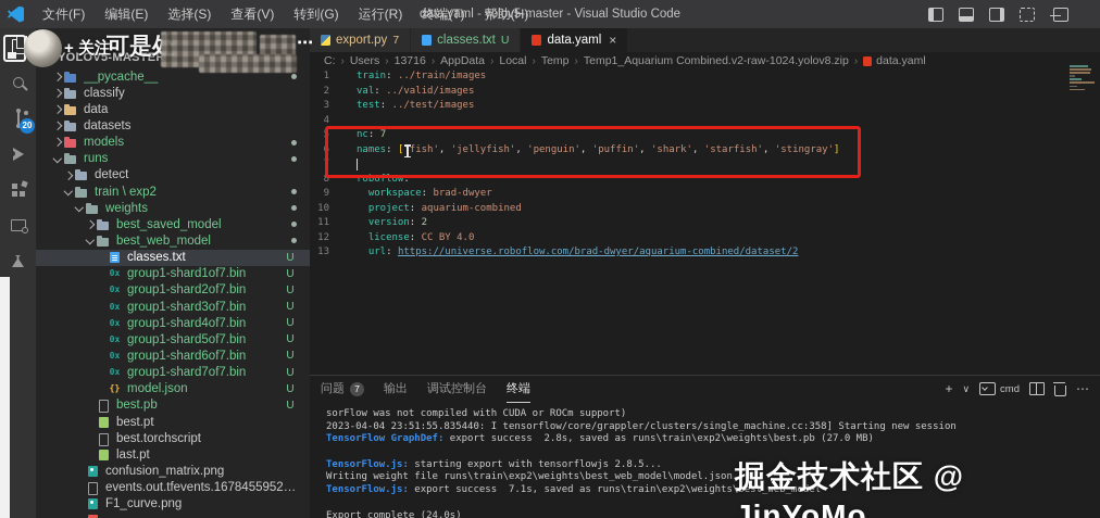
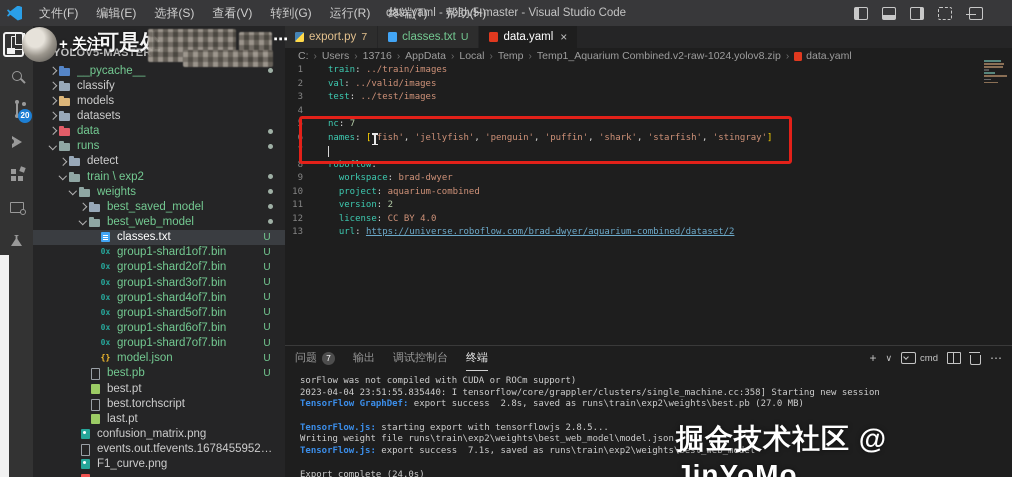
  文件(F)
  编辑(E)
  选择(S)
  查看(V)
  转到(G)
  运行(R)
  终端(T)
  帮助(H)
  data.yaml - yolov5-master - Visual Studio Code
  20
  YOLOV5-MASTE
  __pycache__
  classify
- data
+ models
  datasets
- models
+ data
  runs
  detect
  train \ exp2
  weights
  best_saved_model
  best_web_model
  classes.txt
  U
  0x
  group1-shard1of7.bin
  U
  0x
  group1-shard2of7.bin
  U
  0x
  group1-shard3of7.bin
  U
  0x
  group1-shard4of7.bin
  U
  0x
  group1-shard5of7.bin
  U
  0x
  group1-shard6of7.bin
  U
  0x
  group1-shard7of7.bin
  U
  {}
  model.json
  U
  best.pb
  U
  best.pt
  best.torchscript
  last.pt
  confusion_matrix.png
  events.out.tfevents.1678455952.D
  F1_curve.png
  export.py
  7
  classes.txt
  U
  data.yaml
  ×
  C:
  ›
  Users
  ›
  13716
  ›
  AppData
  ›
  Local
  ›
  Temp
  ›
  Temp1_Aquarium Combined.v2-raw-1024.yolov8.zip
  ›
  data.yaml
  1
  train: ../train/images
  2
  val: ../valid/images
  3
  test: ../test/images
  4
  5
  nc: 7
  6
  names: [ fish', 'jellyfish', 'penguin', 'puffin', 'shark', 'starfish', 'stingray']
  7
  8
  roboflow:
  9
  workspace: brad-dwyer
  10
  project: aquarium-combined
  11
  version: 2
  12
  license: CC BY 4.0
  13
  url: https://universe.roboflow.com/brad-dwyer/aquarium-combined/dataset/2
  问题
  7
  输出
  调试控制台
  终端
  +
  ∨
  cmd
  ⋯
  sorFlow was not compiled with CUDA or ROCm support)
  2023-04-04 23:51:55.835440: I tensorflow/core/grappler/clusters/single_machine.cc:358] Starting new session
  TensorFlow GraphDef: export success 2.8s, saved as runs\train\exp2\weights\best.pb (27.0 MB)
  TensorFlow.js: starting export with tensorflowjs 2.8.5...
  Writing weight file runs\train\exp2\weights\best_web_model\model.json...
  TensorFlow.js: export success 7.1s, saved as runs\train\exp2\weights\best_web_model
  Export complete (24.0s)
  + 关注
  ⋯
  掘金技术社区 @ JinYoMo
